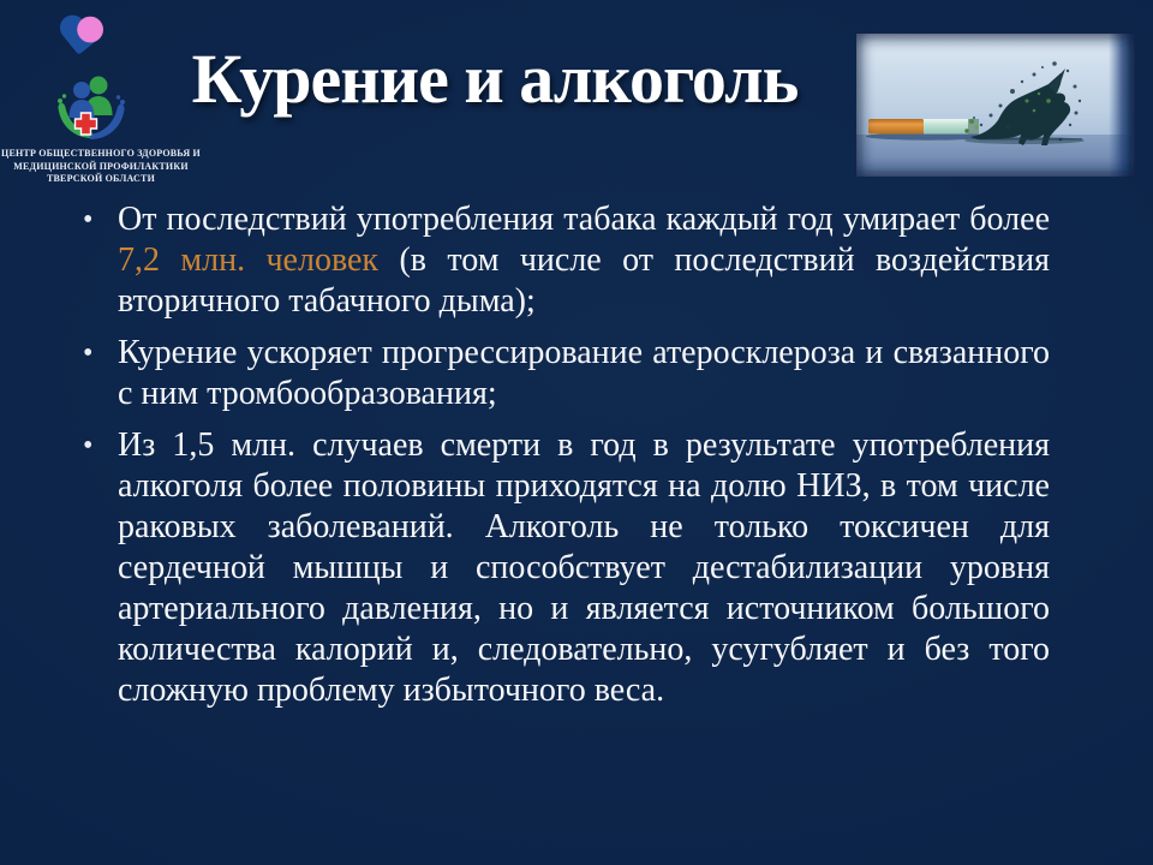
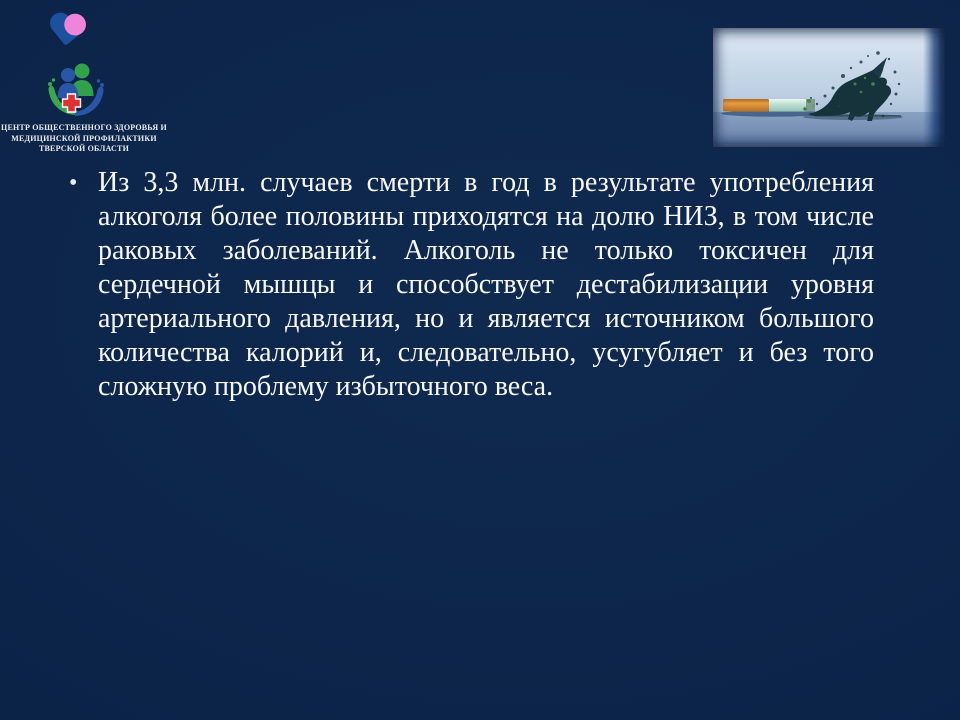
  ЦЕНТР ОБЩЕСТВЕННОГО ЗДОРОВЬЯ И
  МЕДИЦИНСКОЙ ПРОФИЛАКТИКИ
  ТВЕРСКОЙ ОБЛАСТИ
- Курение и алкоголь
- От последствий употребления табака каждый год умирает более 7,2 млн. человек (в том числе от последствий воздействия вторичного табачного дыма);
- Курение ускоряет прогрессирование атеросклероза и связанного с ним тромбообразования;
- Из 1,5 млн. случаев смерти в год в результате употребления алкоголя более половины приходятся на долю НИЗ, в том числе раковых заболеваний. Алкоголь не только токсичен для сердечной мышцы и способствует дестабилизации уровня артериального давления, но и является источником большого количества калорий и, следовательно, усугубляет и без того сложную проблему избыточного веса.
+ Из 3,3 млн. случаев смерти в год в результате употребления алкоголя более половины приходятся на долю НИЗ, в том числе раковых заболеваний. Алкоголь не только токсичен для сердечной мышцы и способствует дестабилизации уровня артериального давления, но и является источником большого количества калорий и, следовательно, усугубляет и без того сложную проблему избыточного веса.
